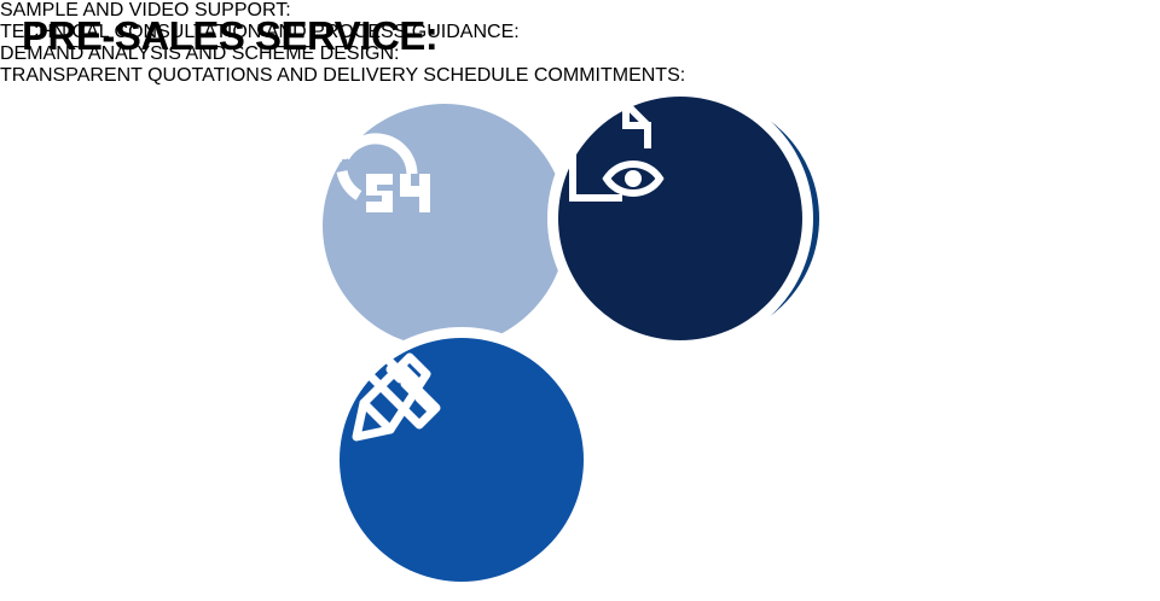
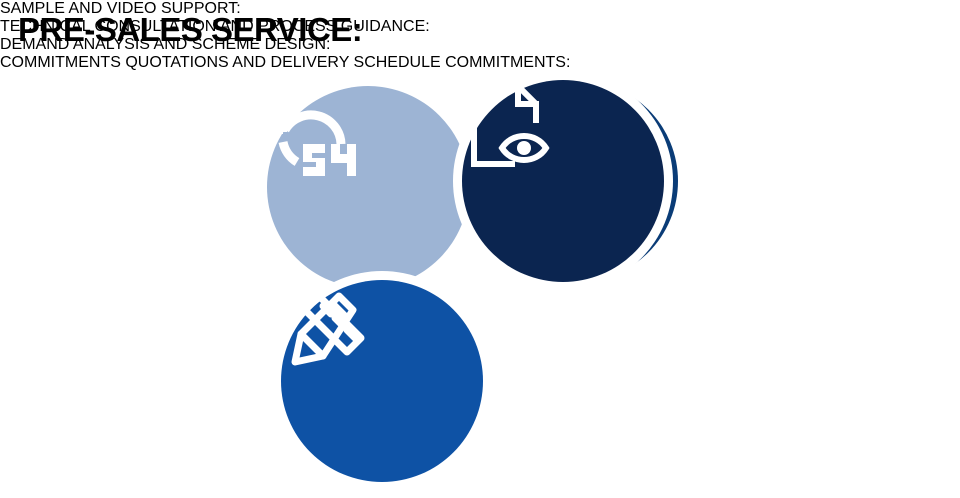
  PRE-SALES SERVICE:
  SAMPLE AND VIDEO SUPPORT:
  TECHNICAL CONSULTATION AND PROCESS GUIDANCE:
  DEMAND ANALYSIS AND SCHEME DESIGN:
- TRANSPARENT QUOTATIONS AND DELIVERY SCHEDULE COMMITMENTS:
+ COMMITMENTS QUOTATIONS AND DELIVERY SCHEDULE COMMITMENTS:
